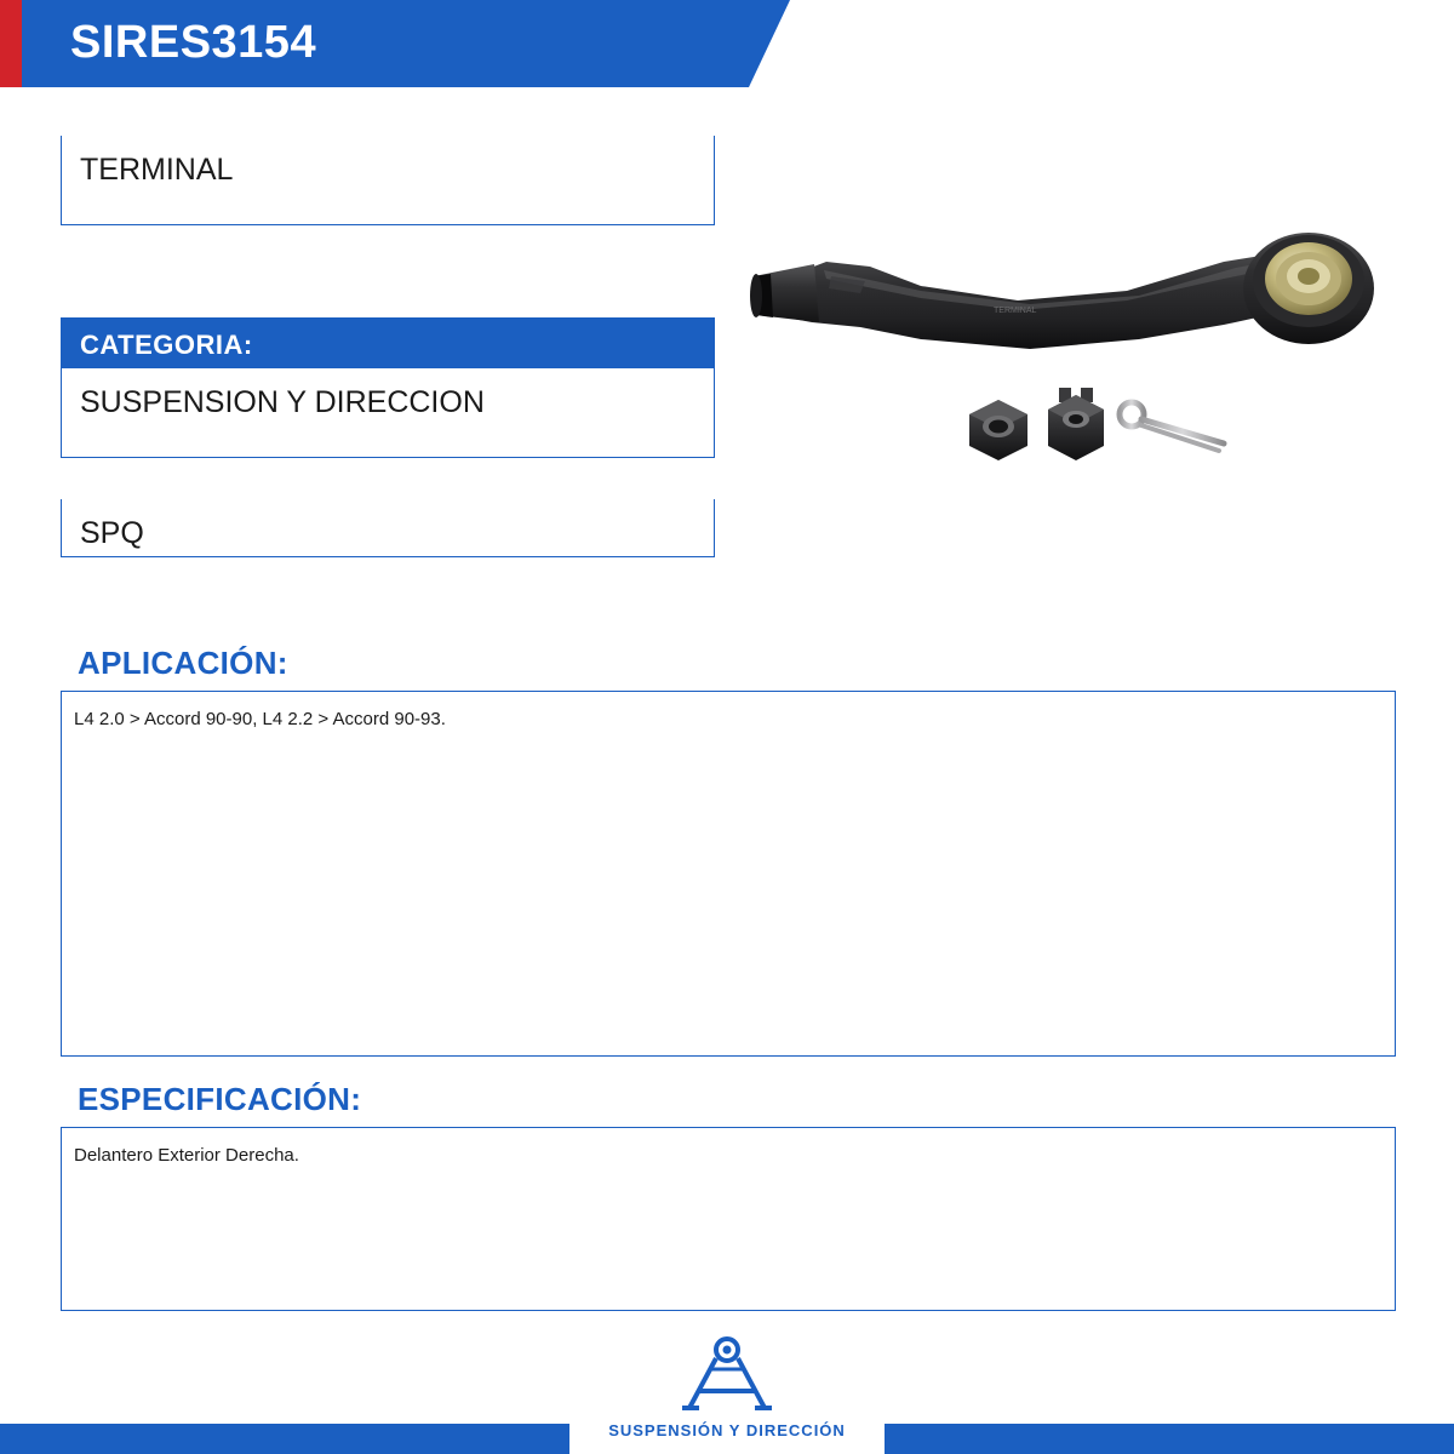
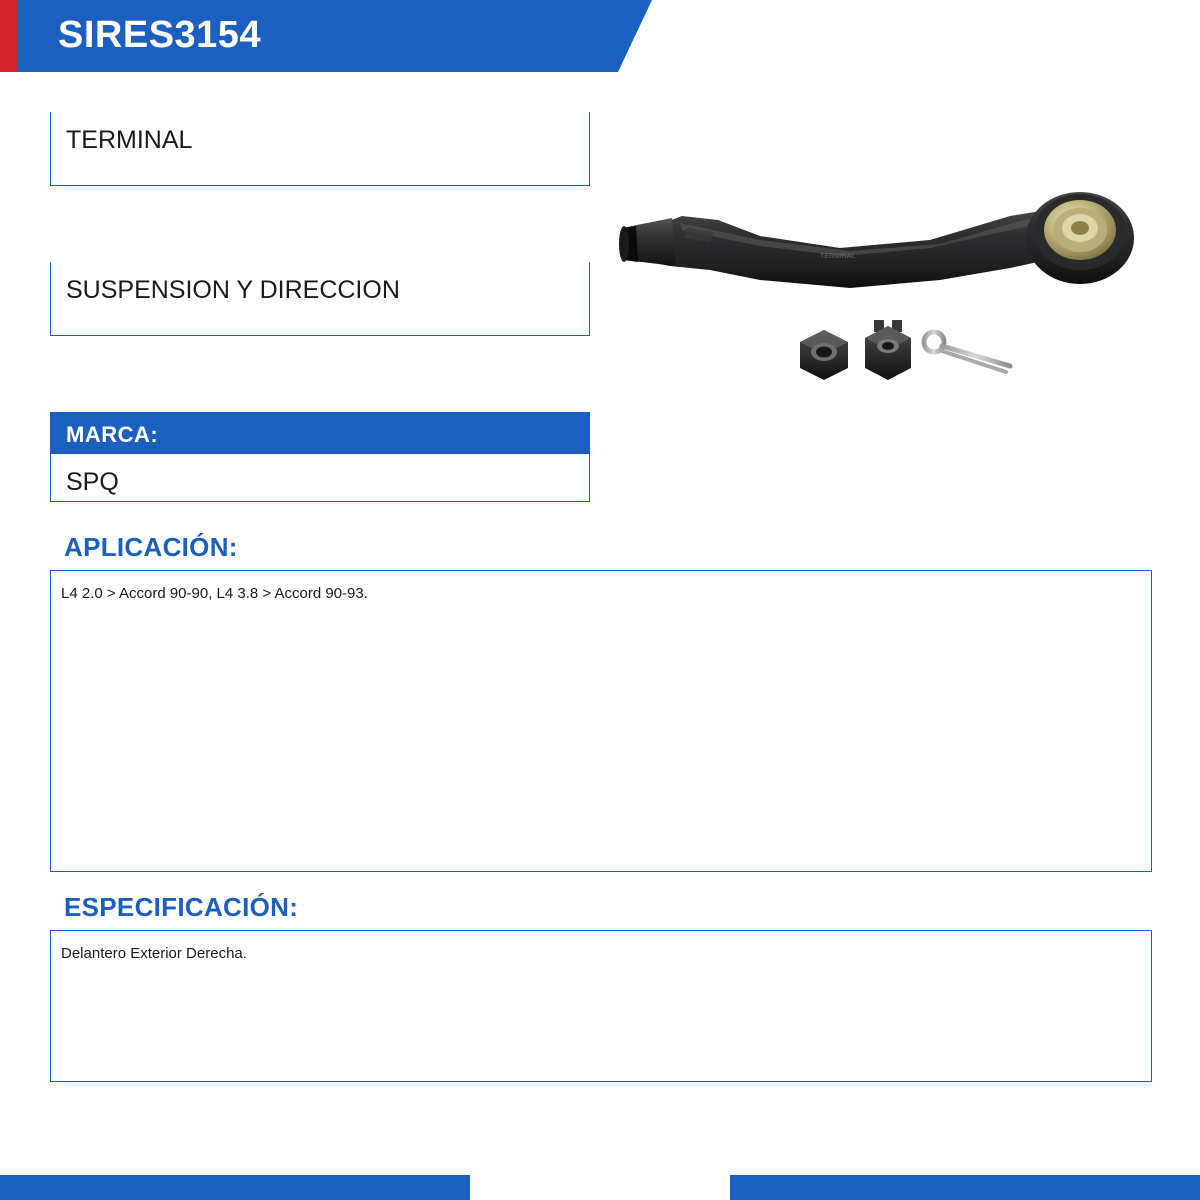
  SIRES3154
  TERMINAL
- CATEGORIA:
  SUSPENSION Y DIRECCION
+ MARCA:
  SPQ
  APLICACIÓN:
- L4 2.0 > Accord 90-90, L4 2.2 > Accord 90-93.
+ L4 2.0 > Accord 90-90, L4 3.8 > Accord 90-93.
  ESPECIFICACIÓN:
  Delantero Exterior Derecha.
- SUSPENSIÓN Y DIRECCIÓN
